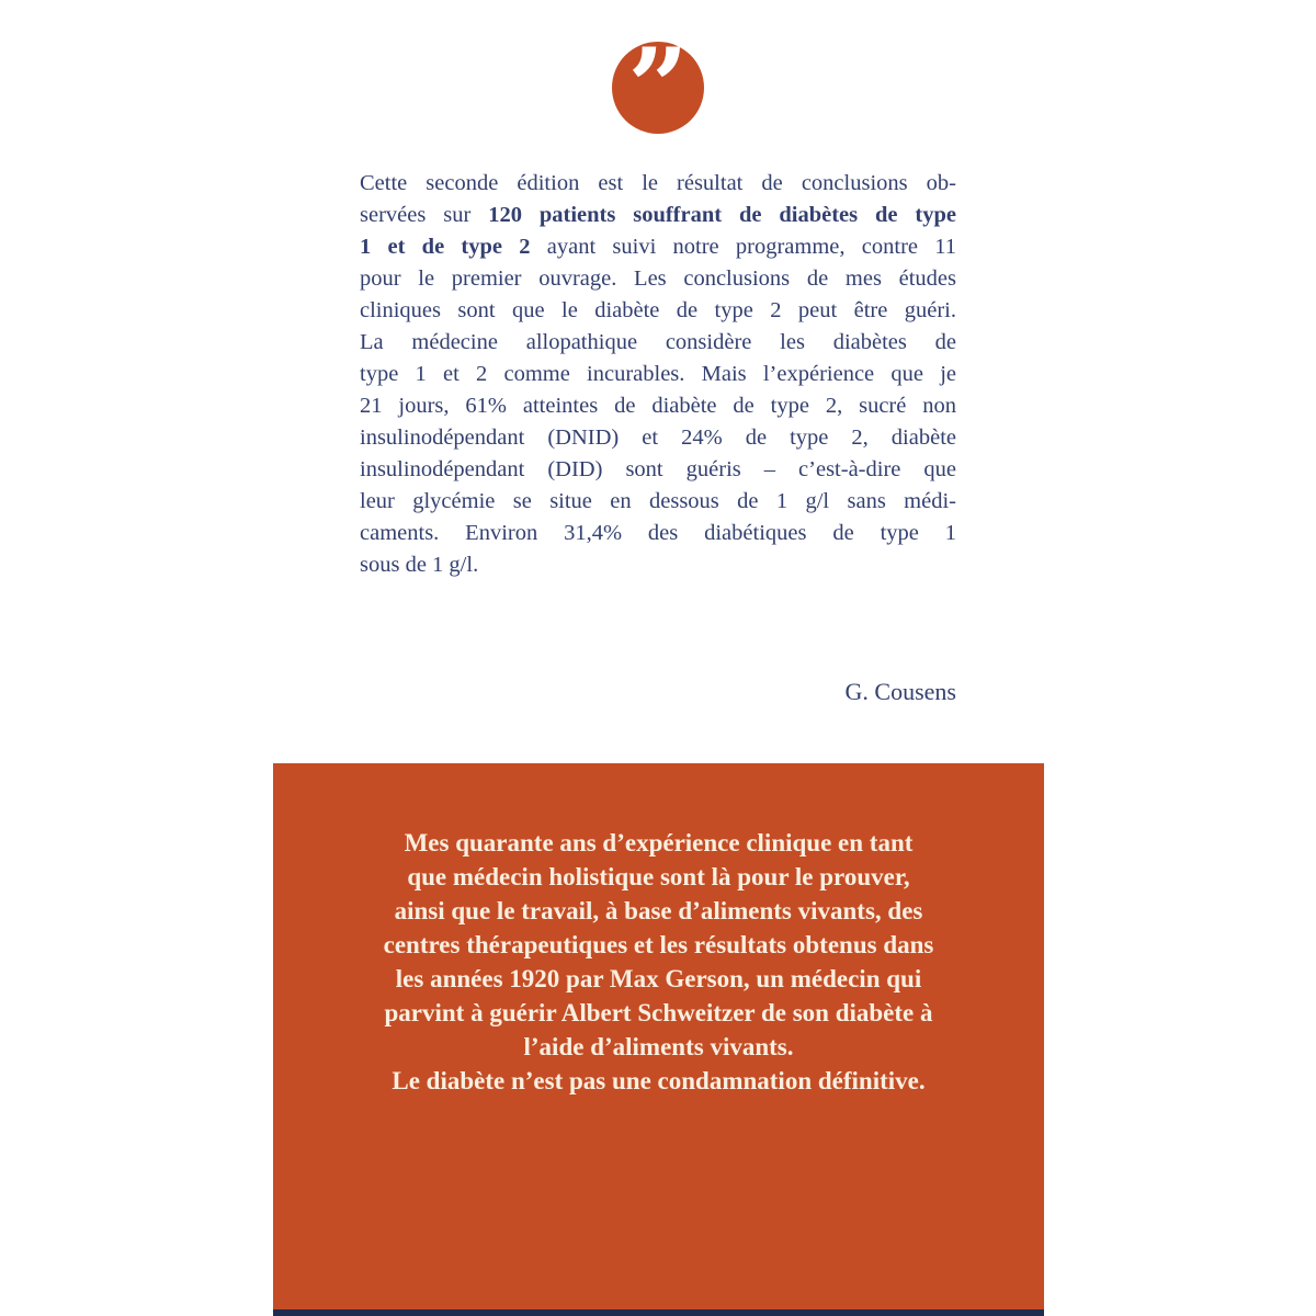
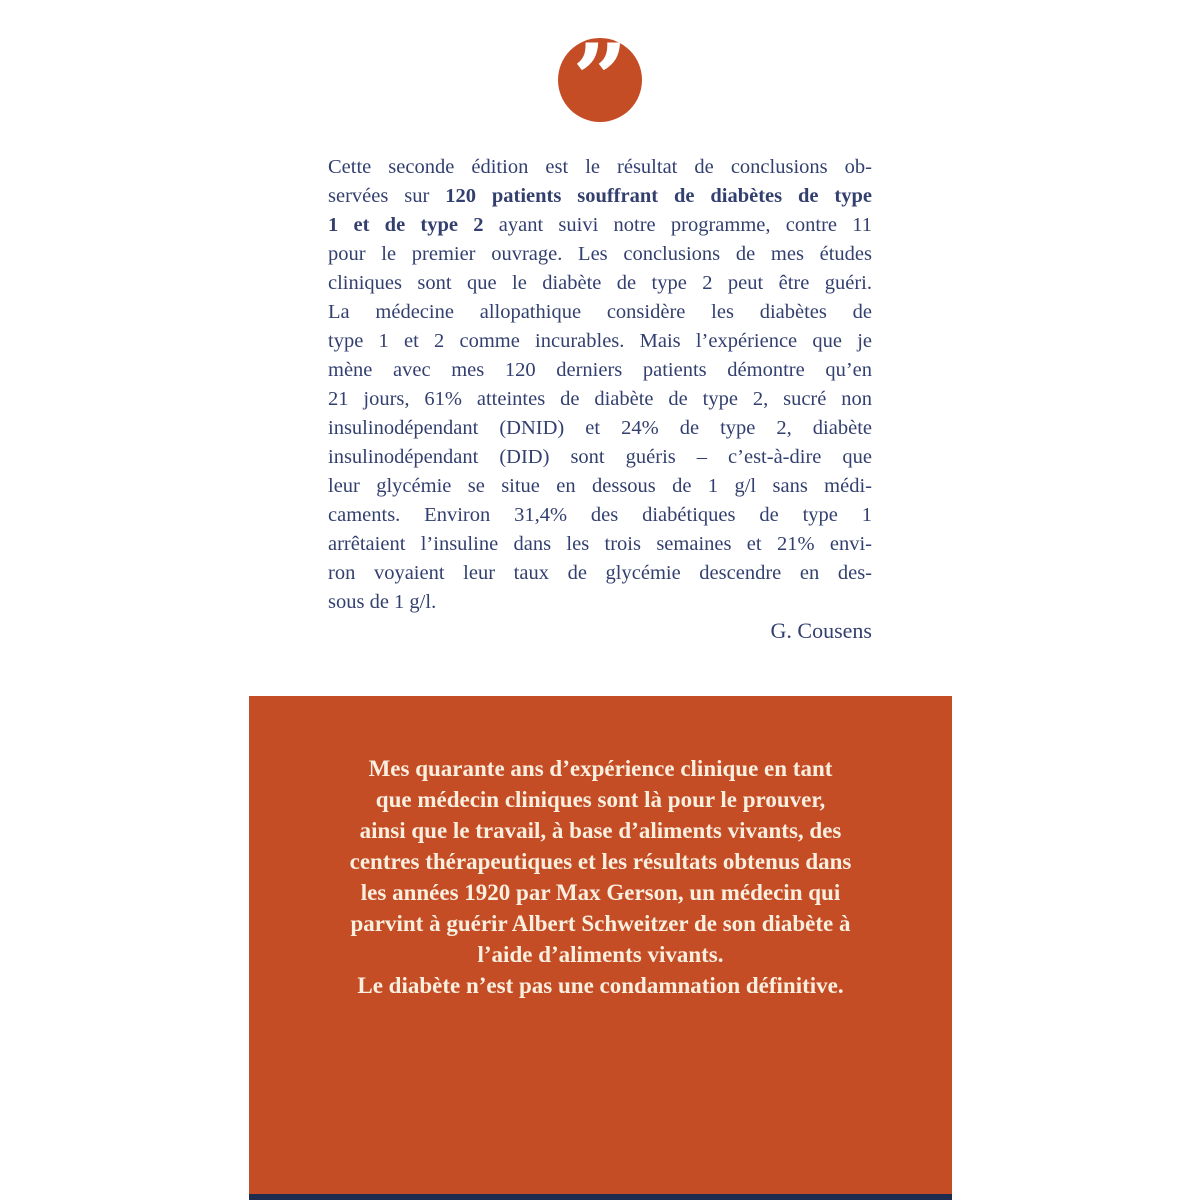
  ”
  Cette seconde édition est le résultat de conclusions ob-
  servées sur 120 patients souffrant de diabètes de type
  1 et de type 2 ayant suivi notre programme, contre 11
  pour le premier ouvrage. Les conclusions de mes études
  cliniques sont que le diabète de type 2 peut être guéri.
  La médecine allopathique considère les diabètes de
  type 1 et 2 comme incurables. Mais l’expérience que je
+ mène avec mes 120 derniers patients démontre qu’en
  21 jours, 61% atteintes de diabète de type 2, sucré non
  insulinodépendant (DNID) et 24% de type 2, diabète
  insulinodépendant (DID) sont guéris – c’est-à-dire que
  leur glycémie se situe en dessous de 1 g/l sans médi-
  caments. Environ 31,4% des diabétiques de type 1
+ arrêtaient l’insuline dans les trois semaines et 21% envi-
+ ron voyaient leur taux de glycémie descendre en des-
  sous de 1 g/l.
  G. Cousens
  Mes quarante ans d’expérience clinique en tant
- que médecin holistique sont là pour le prouver,
+ que médecin cliniques sont là pour le prouver,
  ainsi que le travail, à base d’aliments vivants, des
  centres thérapeutiques et les résultats obtenus dans
  les années 1920 par Max Gerson, un médecin qui
  parvint à guérir Albert Schweitzer de son diabète à
  l’aide d’aliments vivants.
  Le diabète n’est pas une condamnation définitive.
